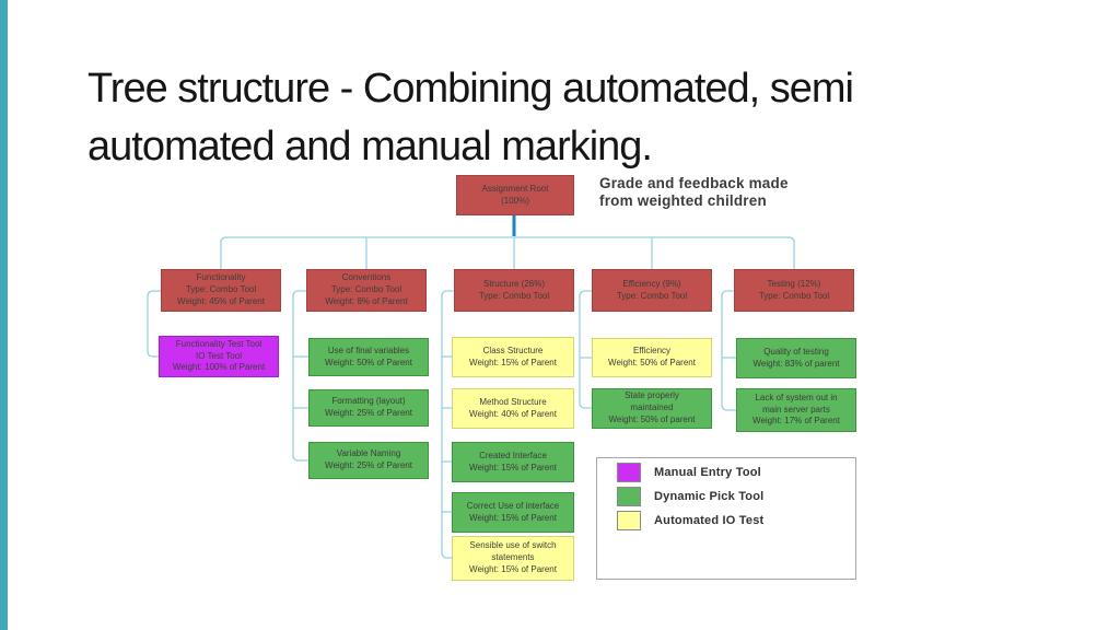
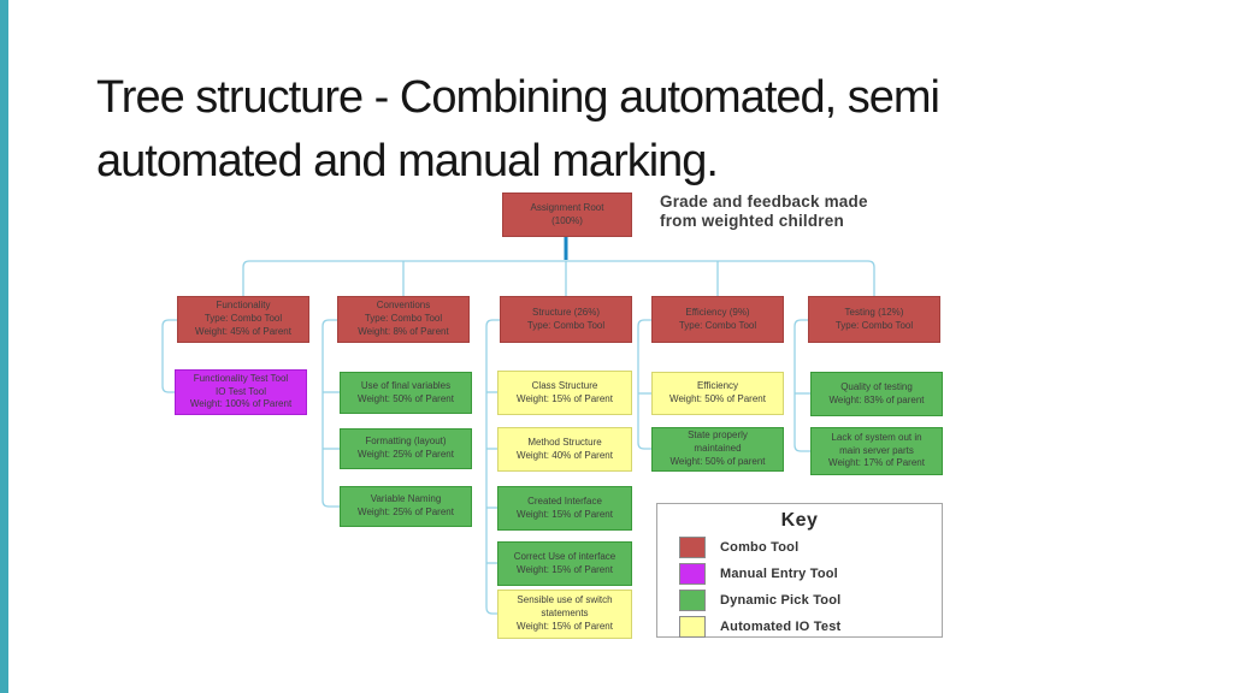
  Tree structure - Combining automated, semi
  automated and manual marking.
  Grade and feedback made
  from weighted children
  Assignment Root
  (100%)
  Functionality
  Type: Combo Tool
  Weight: 45% of Parent
  Conventions
  Type: Combo Tool
  Weight: 8% of Parent
  Structure (26%)
  Type: Combo Tool
  Efficiency (9%)
  Type: Combo Tool
  Testing (12%)
  Type: Combo Tool
  Functionality Test Tool
  IO Test Tool
  Weight: 100% of Parent
  Use of final variables
  Weight: 50% of Parent
  Formatting (layout)
  Weight: 25% of Parent
  Variable Naming
  Weight: 25% of Parent
  Class Structure
  Weight: 15% of Parent
  Method Structure
  Weight: 40% of Parent
  Created Interface
  Weight: 15% of Parent
  Correct Use of interface
  Weight: 15% of Parent
  Sensible use of switch
  statements
  Weight: 15% of Parent
  Efficiency
  Weight: 50% of Parent
  State properly
  maintained
  Weight: 50% of parent
  Quality of testing
  Weight: 83% of parent
  Lack of system out in
  main server parts
  Weight: 17% of Parent
+ Key
+ Combo Tool
  Manual Entry Tool
  Dynamic Pick Tool
  Automated IO Test
